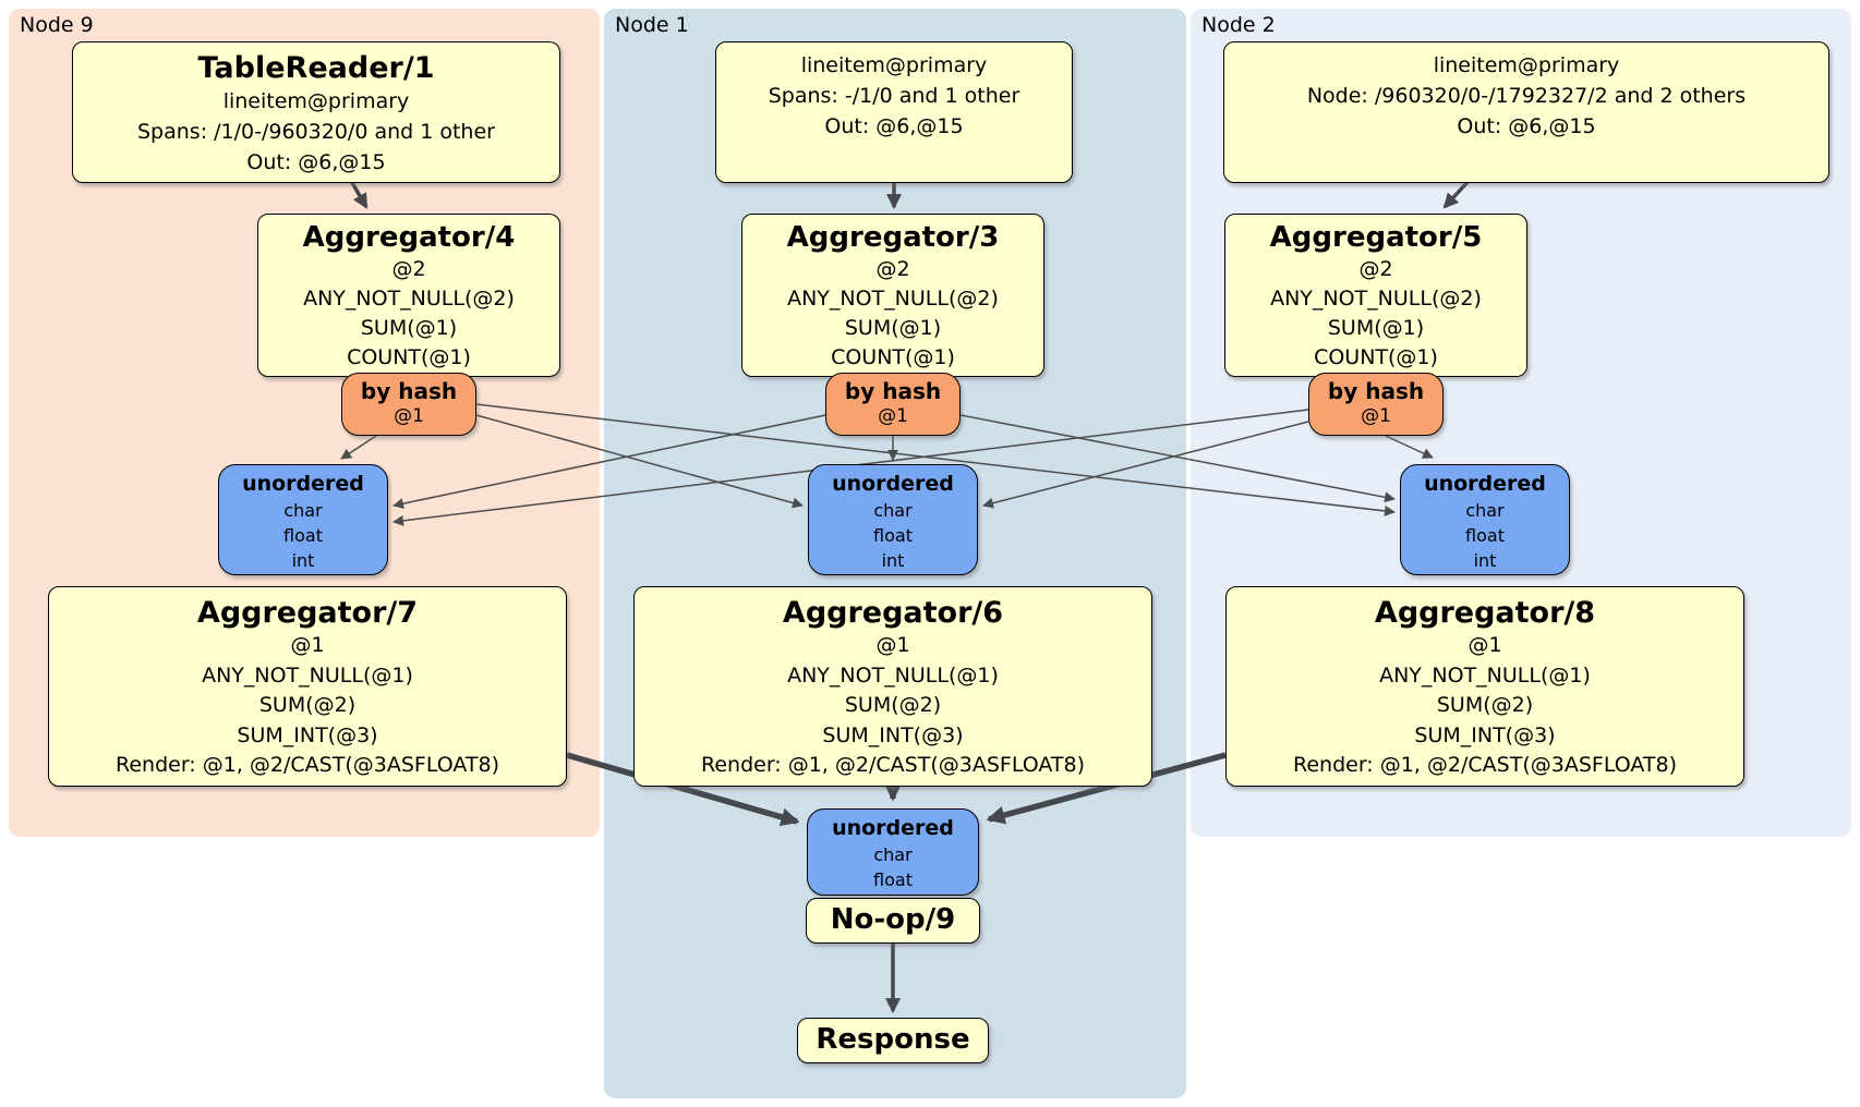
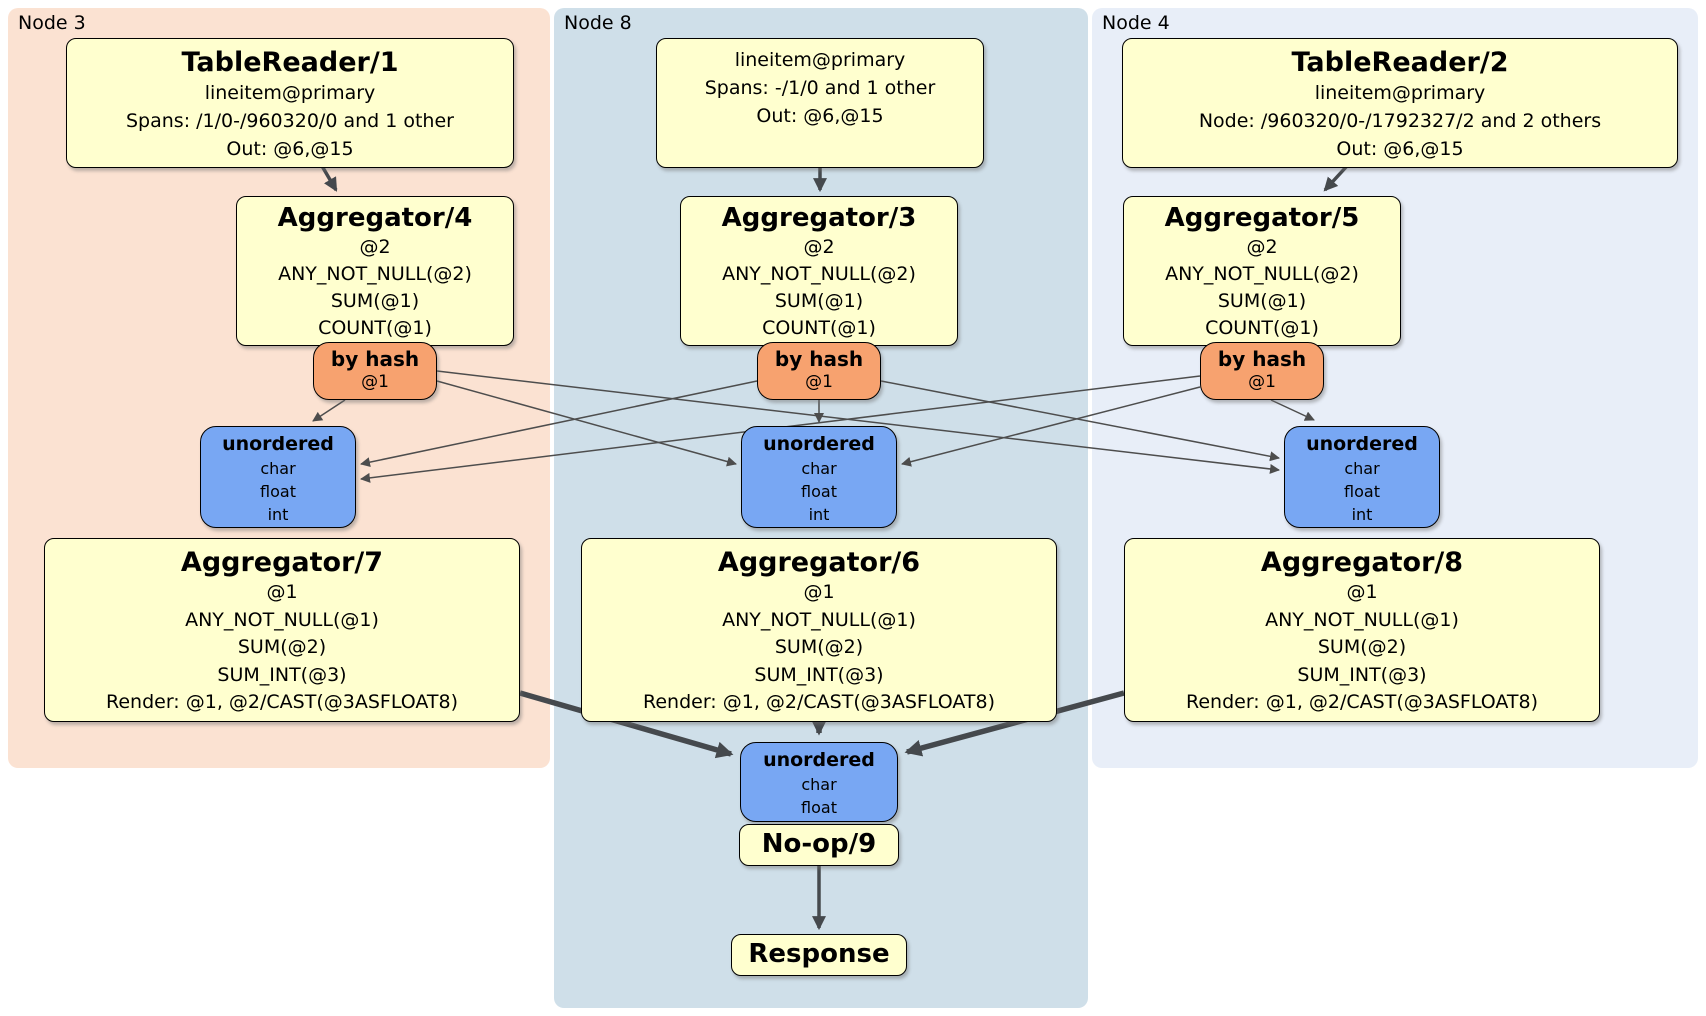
- Node 9
+ Node 3
- Node 1
+ Node 8
- Node 2
+ Node 4
  TableReader/1
  lineitem@primary
  Spans: /1/0-/960320/0 and 1 other
  Out: @6,@15
  Aggregator/4
  @2
  ANY_NOT_NULL(@2)
  SUM(@1)
  COUNT(@1)
  by hash
  @1
  unordered
  char
  float
  int
  Aggregator/7
  @1
  ANY_NOT_NULL(@1)
  SUM(@2)
  SUM_INT(@3)
  Render: @1, @2/CAST(@3ASFLOAT8)
  lineitem@primary
  Spans: -/1/0 and 1 other
  Out: @6,@15
  Aggregator/3
  @2
  ANY_NOT_NULL(@2)
  SUM(@1)
  COUNT(@1)
  by hash
  @1
  unordered
  char
  float
  int
  Aggregator/6
  @1
  ANY_NOT_NULL(@1)
  SUM(@2)
  SUM_INT(@3)
  Render: @1, @2/CAST(@3ASFLOAT8)
+ TableReader/2
  lineitem@primary
  Node: /960320/0-/1792327/2 and 2 others
  Out: @6,@15
  Aggregator/5
  @2
  ANY_NOT_NULL(@2)
  SUM(@1)
  COUNT(@1)
  by hash
  @1
  unordered
  char
  float
  int
  Aggregator/8
  @1
  ANY_NOT_NULL(@1)
  SUM(@2)
  SUM_INT(@3)
  Render: @1, @2/CAST(@3ASFLOAT8)
  unordered
  char
  float
  No-op/9
  Response
